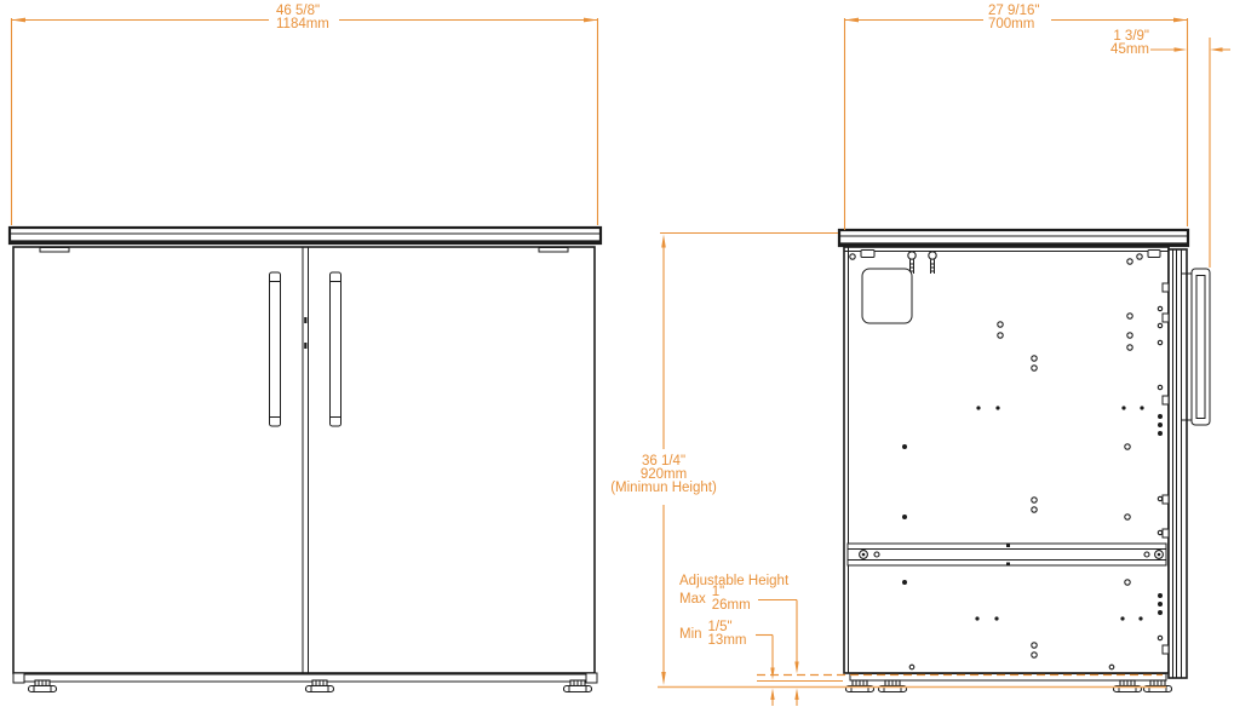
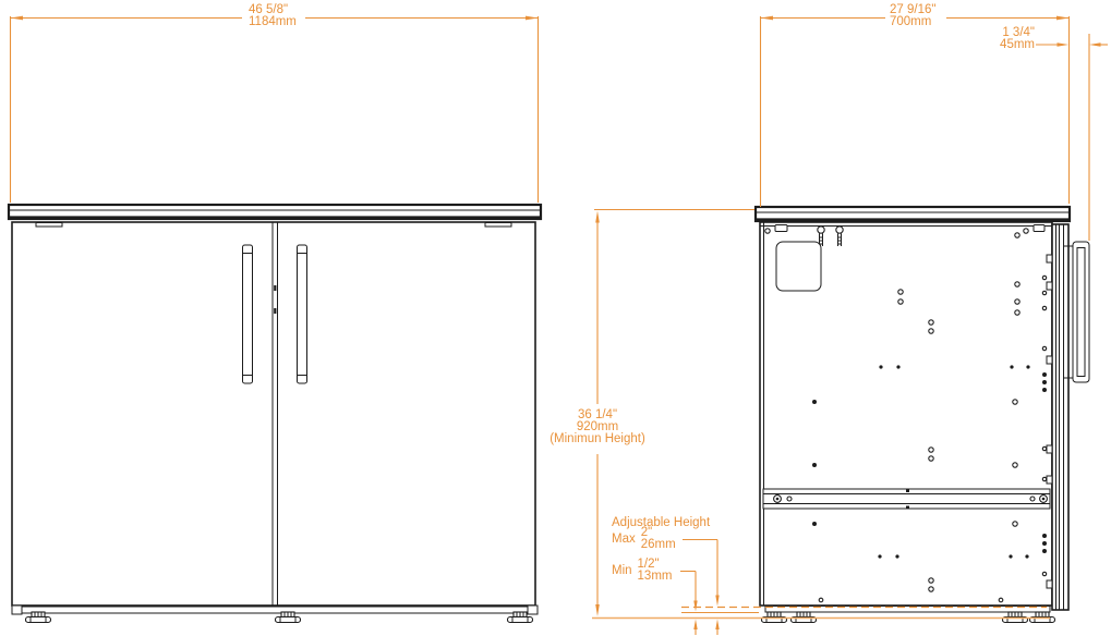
  46 5/8"
  1184mm
  27 9/16"
  700mm
- 1 3/9"
+ 1 3/4"
  45mm
  36 1/4"
  920mm
  (Minimun Height)
  Adjustable Height
  Max
- 1"
+ 2"
  26mm
  Min
- 1/5"
+ 1/2"
  13mm
